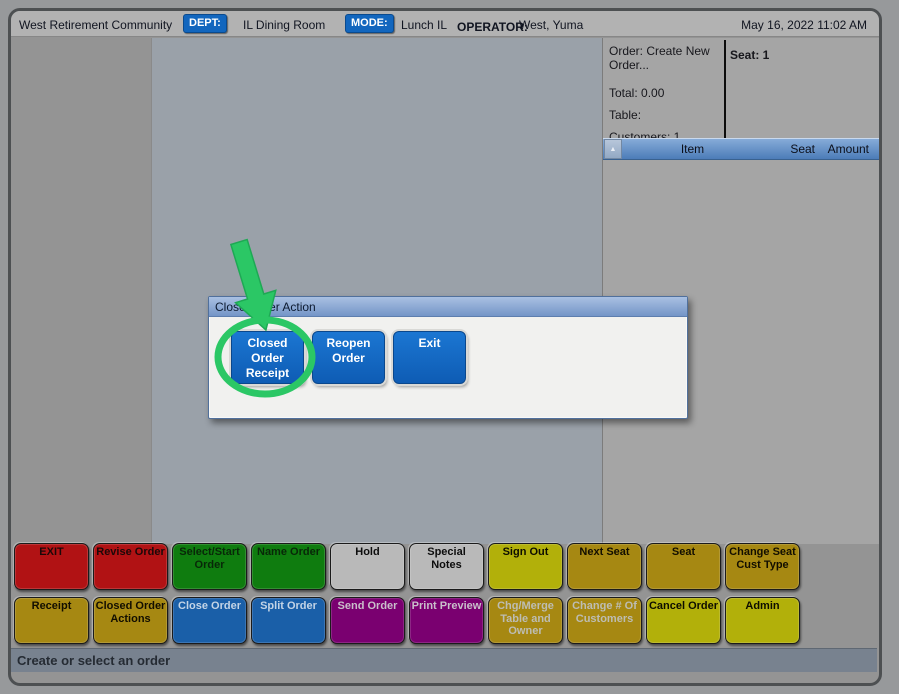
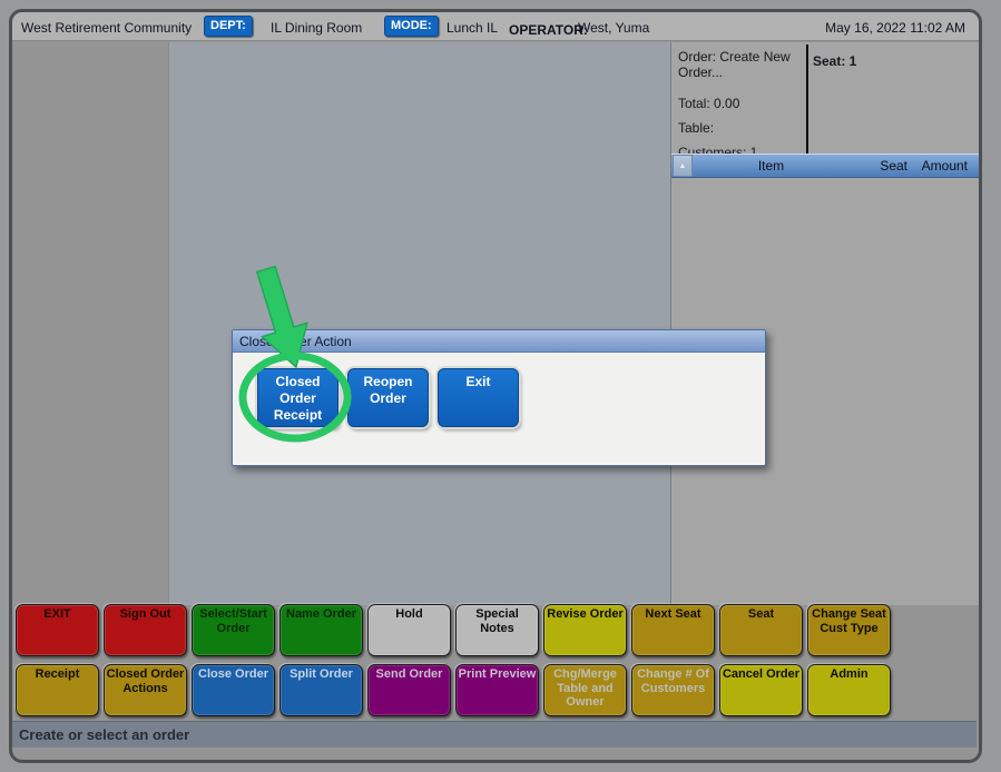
  West Retirement Community
  DEPT:
  IL Dining Room
  MODE:
  Lunch IL
  OPERATOR:
  West, Yuma
  May 16, 2022 11:02 AM
  Order: Create New Order...
  Seat: 1
  Total: 0.00
  Table:
  Customers: 1
  Item
  Seat
  Amount
  EXIT
- Revise Order
+ Sign Out
  Select/Start Order
  Name Order
  Hold
  Special Notes
- Sign Out
+ Revise Order
  Next Seat
  Seat
  Change Seat Cust Type
  Receipt
  Closed Order Actions
  Close Order
  Split Order
  Send Order
  Print Preview
  Chg/Merge Table and Owner
  Change # Of Customers
  Cancel Order
  Admin
  Create or select an order
  Closed Order Receipt
  Reopen Order
  Exit
